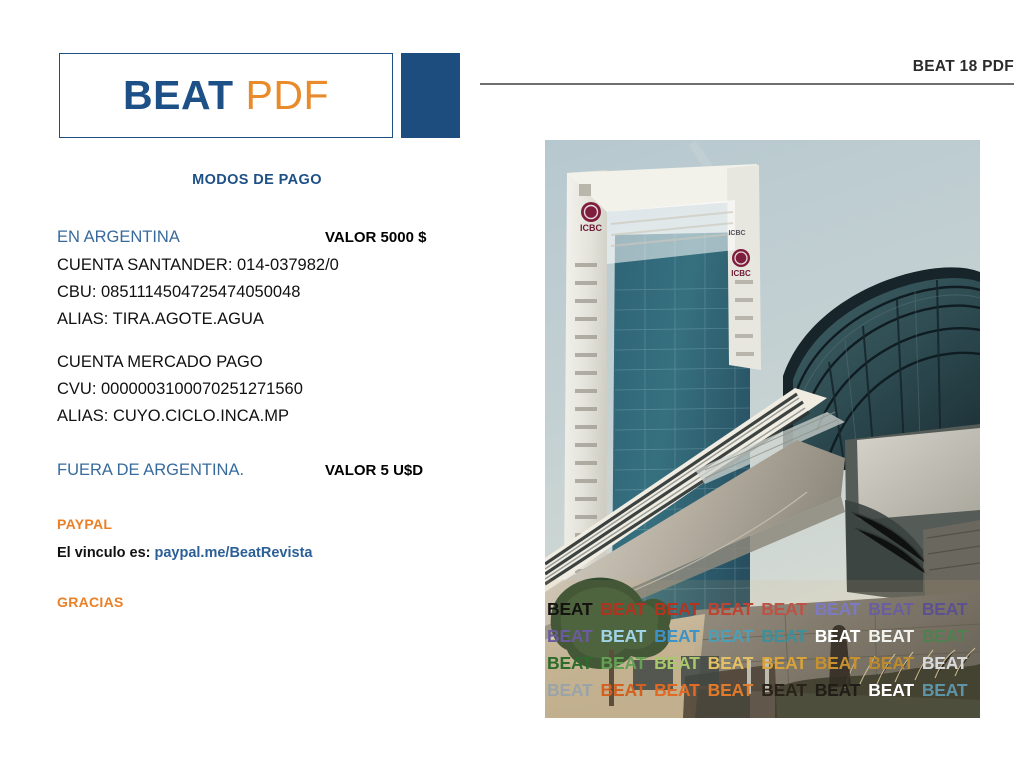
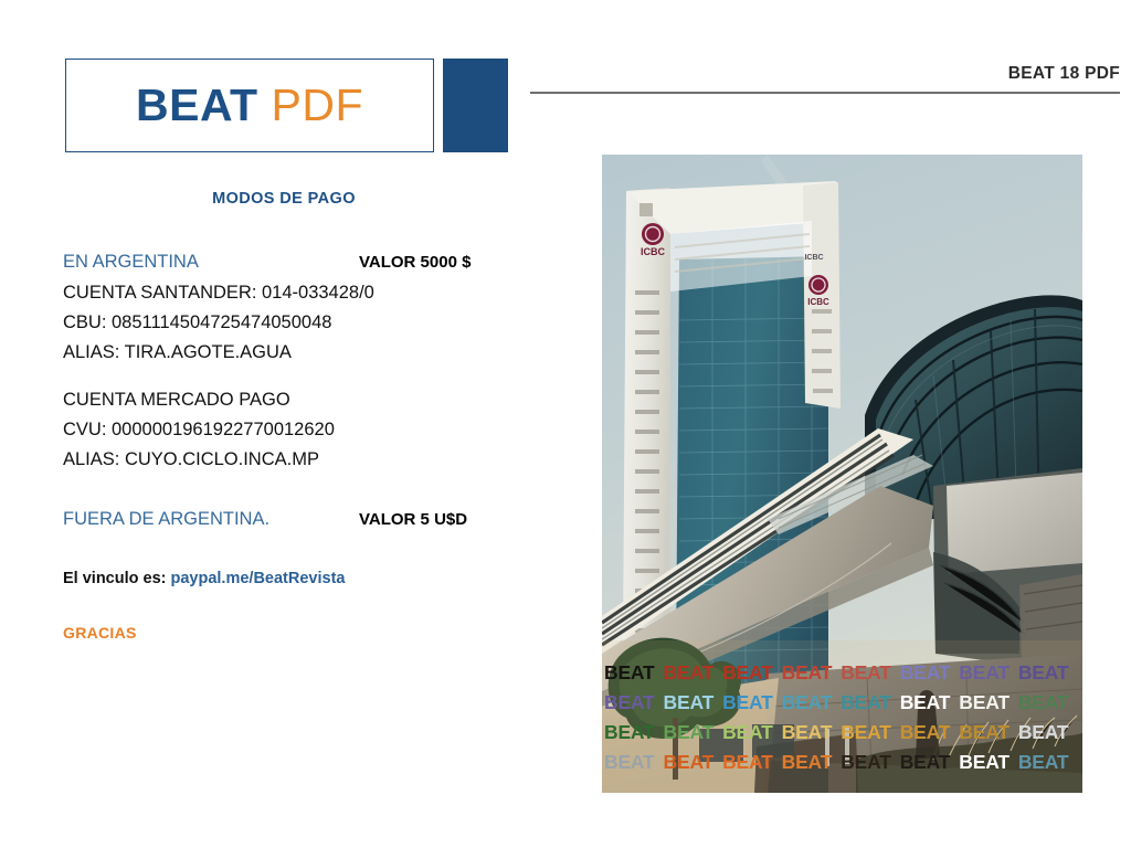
  BEAT PDF
  BEAT 18 PDF
  MODOS DE PAGO
  EN ARGENTINA
  VALOR 5000 $
- CUENTA SANTANDER: 014-037982/0
+ CUENTA SANTANDER: 014-033428/0
  CBU: 0851114504725474050048
  ALIAS: TIRA.AGOTE.AGUA
  CUENTA MERCADO PAGO
- CVU: 0000003100070251271560
+ CVU: 0000001961922770012620
  ALIAS: CUYO.CICLO.INCA.MP
  FUERA DE ARGENTINA.
  VALOR 5 U$D
- PAYPAL
  El vinculo es: paypal.me/BeatRevista
  GRACIAS
  ICBC
  ICBC
  BEAT
  BEAT
  BEAT
  BEAT
  BEAT
  BEAT
  BEAT
  BEAT
  BEAT
  BEAT
  BEAT
  BEAT
  BEAT
  BEAT
  BEAT
  BEAT
  BEAT
  BEAT
  BEAT
  BEAT
  BEAT
  BEAT
  BEAT
  BEAT
  BEAT
  BEAT
  BEAT
  BEAT
  BEAT
  BEAT
  BEAT
  BEAT
